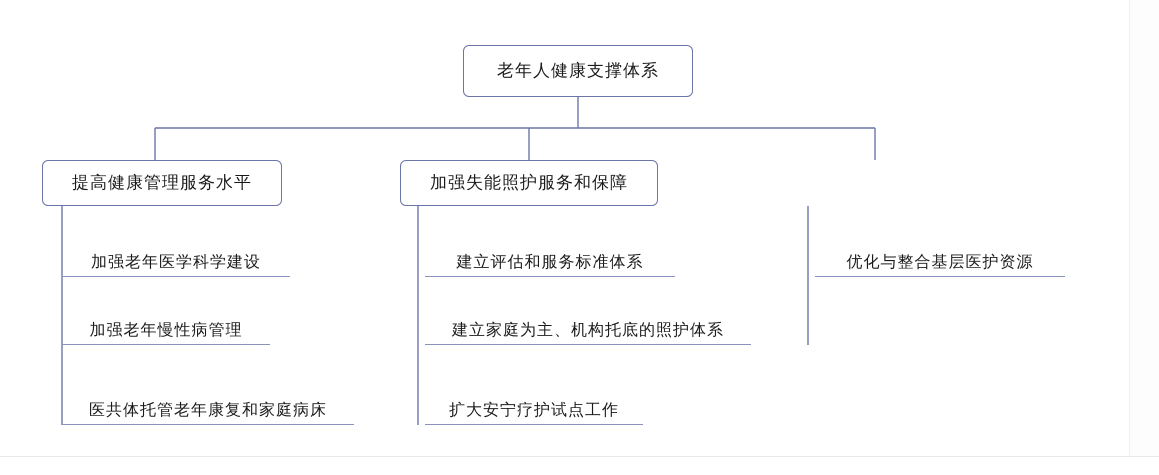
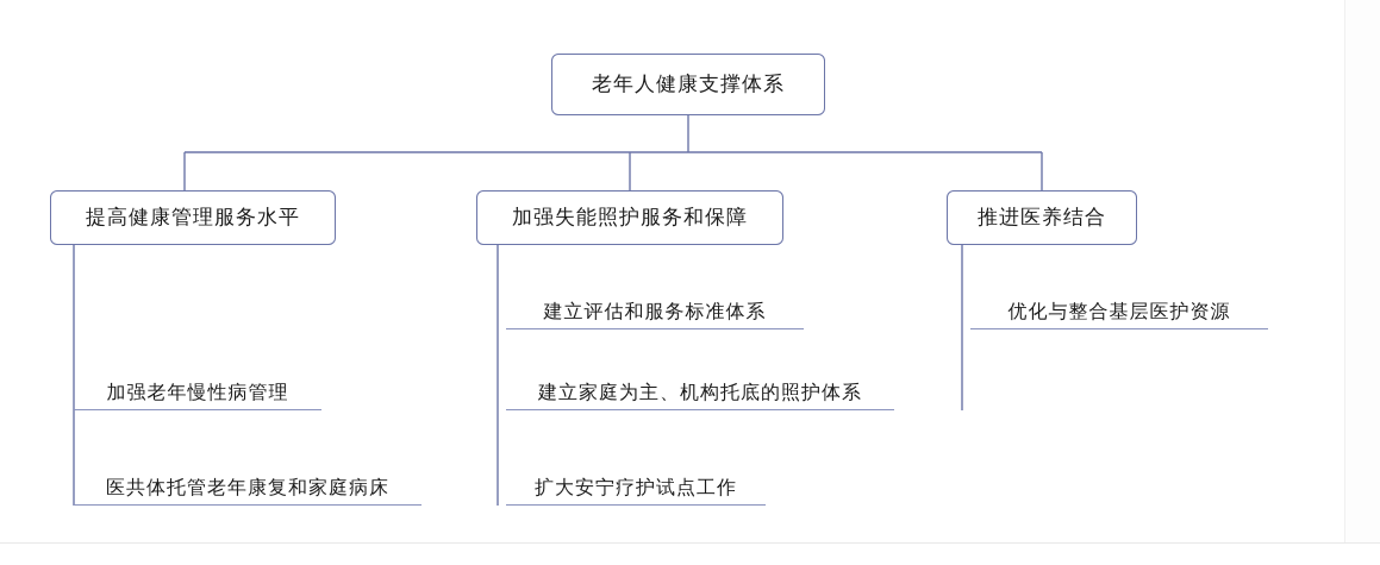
  老年人健康支撑体系
  提高健康管理服务水平
- 加强老年医学科学建设
  加强老年慢性病管理
  医共体托管老年康复和家庭病床
  加强失能照护服务和保障
  建立评估和服务标准体系
  建立家庭为主、机构托底的照护体系
  扩大安宁疗护试点工作
+ 推进医养结合
  优化与整合基层医护资源
